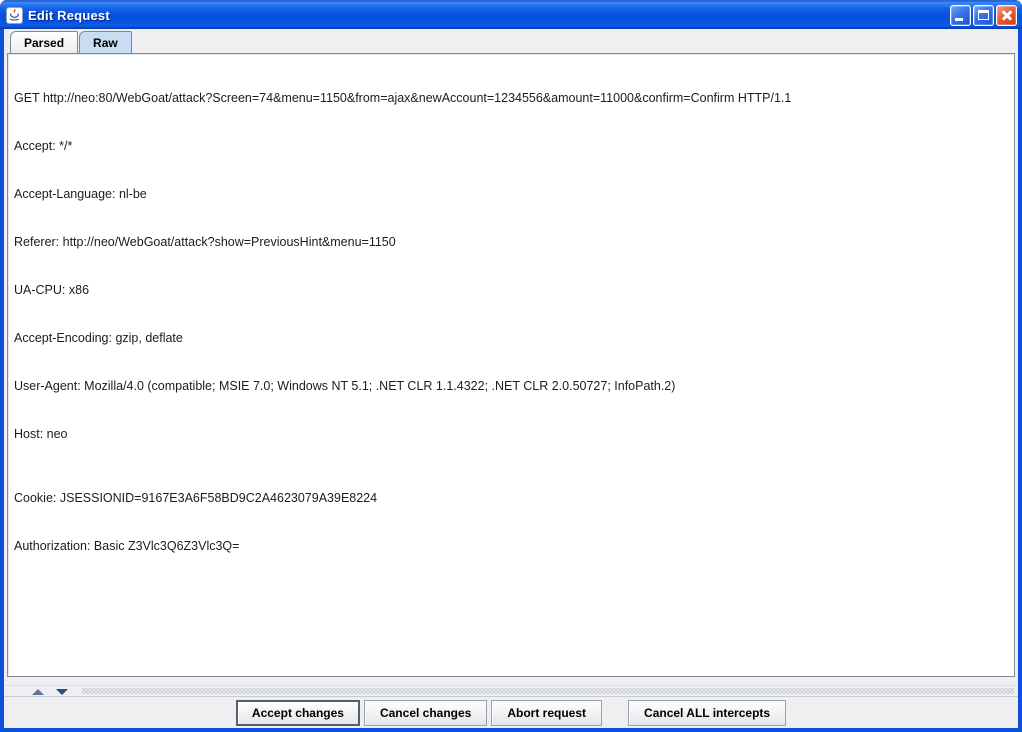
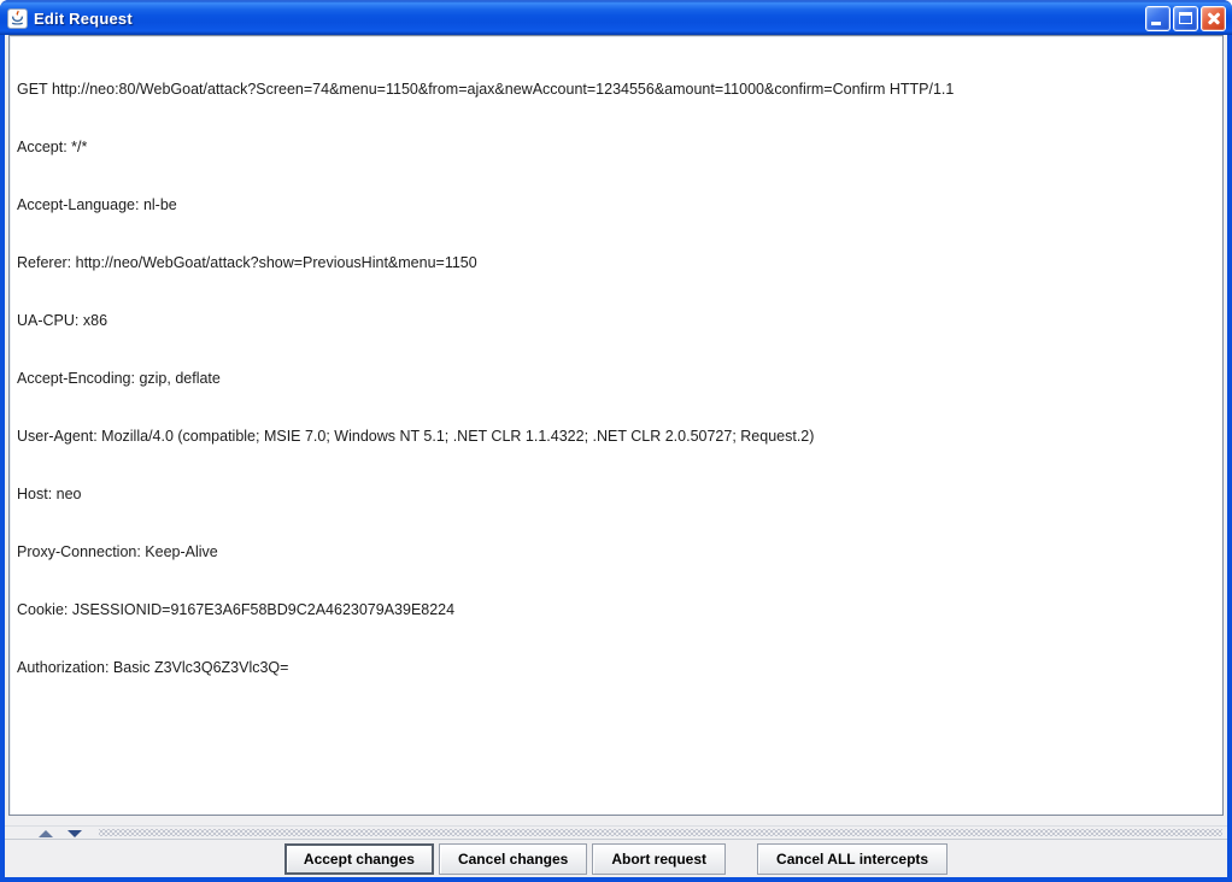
  Edit Request
- Parsed
- Raw
  GET http://neo:80/WebGoat/attack?Screen=74&menu=1150&from=ajax&newAccount=1234556&amount=11000&confirm=Confirm HTTP/1.1
  Accept: */*
  Accept-Language: nl-be
  Referer: http://neo/WebGoat/attack?show=PreviousHint&menu=1150
  UA-CPU: x86
  Accept-Encoding: gzip, deflate
- User-Agent: Mozilla/4.0 (compatible; MSIE 7.0; Windows NT 5.1; .NET CLR 1.1.4322; .NET CLR 2.0.50727; InfoPath.2)
+ User-Agent: Mozilla/4.0 (compatible; MSIE 7.0; Windows NT 5.1; .NET CLR 1.1.4322; .NET CLR 2.0.50727; Request.2)
  Host: neo
+ Proxy-Connection: Keep-Alive
  Cookie: JSESSIONID=9167E3A6F58BD9C2A4623079A39E8224
  Authorization: Basic Z3Vlc3Q6Z3Vlc3Q=
  Accept changes
  Cancel changes
  Abort request
  Cancel ALL intercepts
